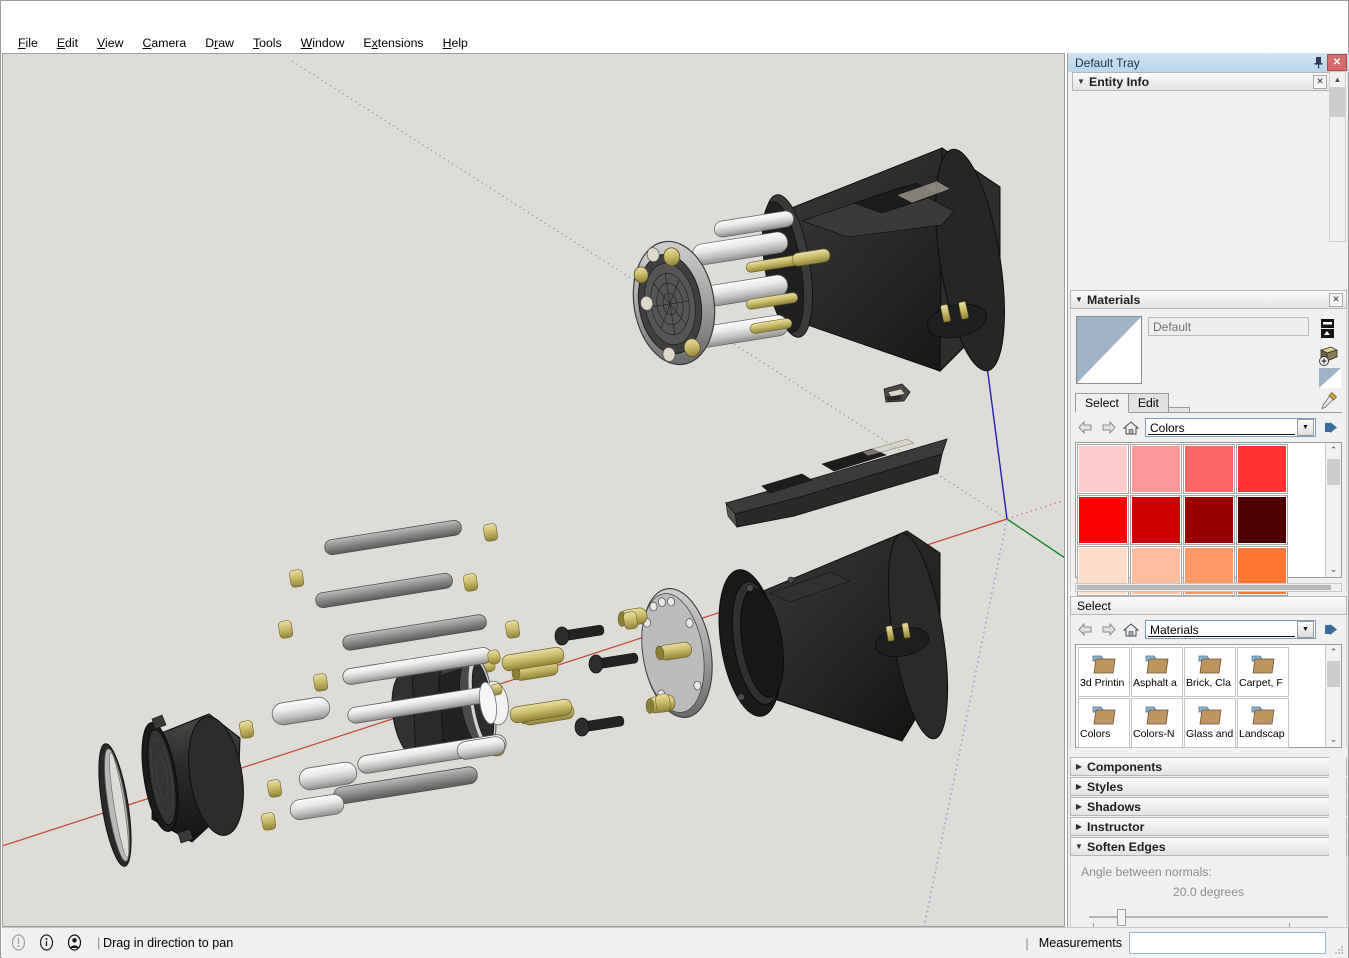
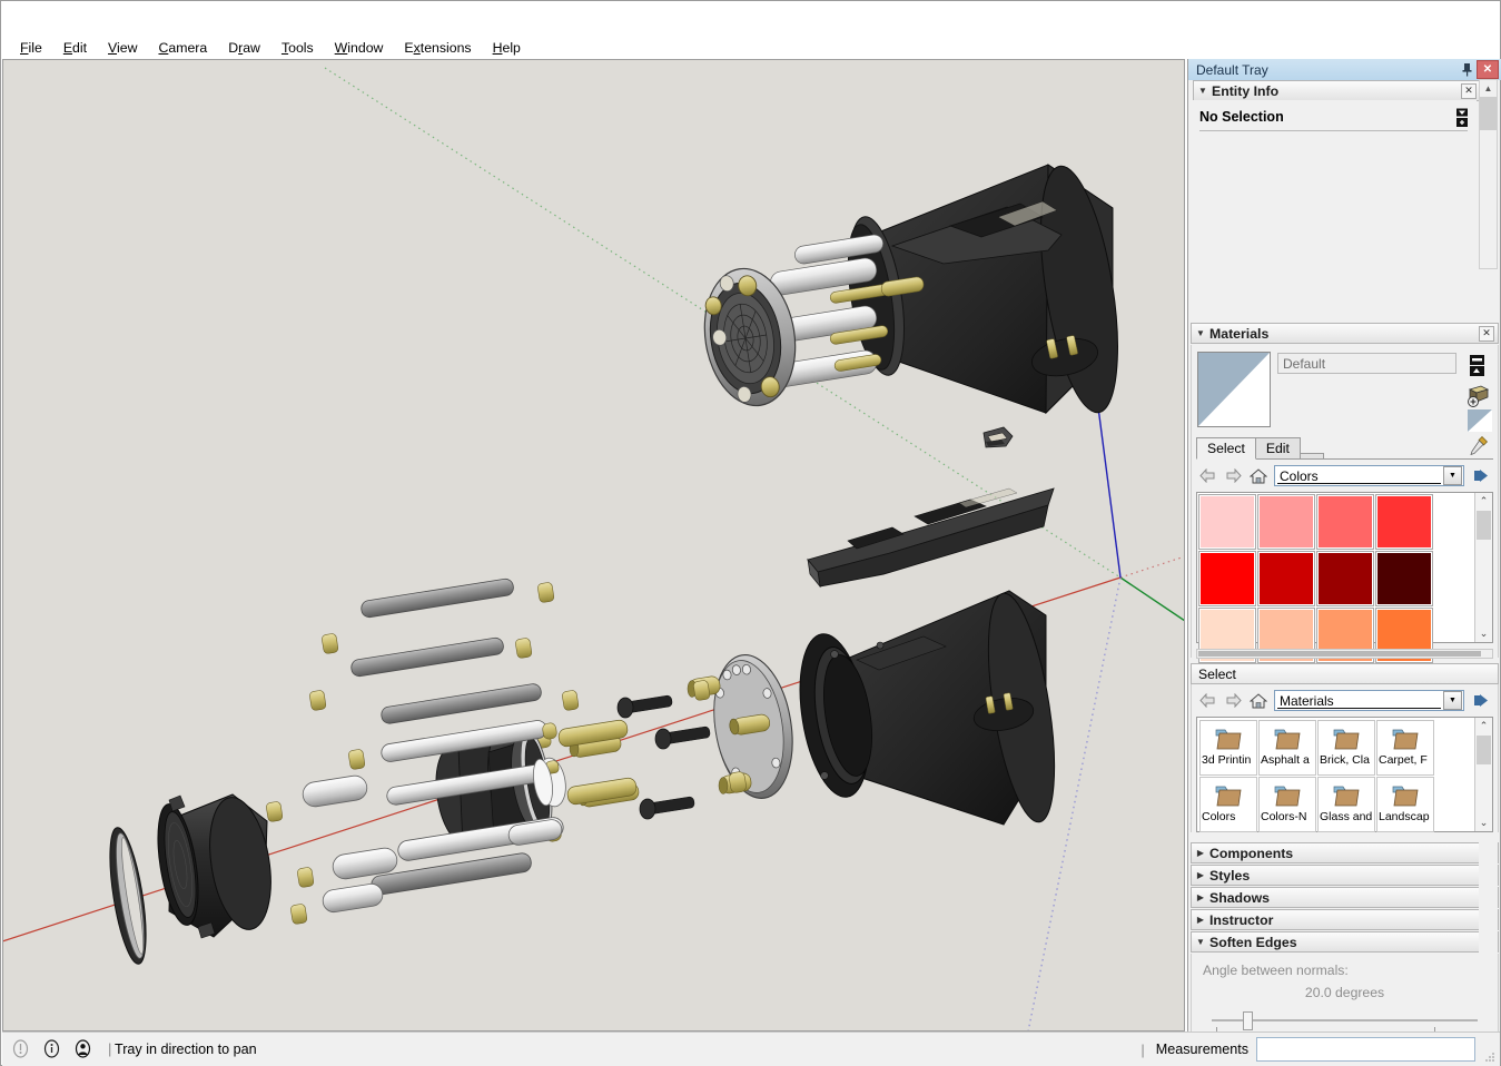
  File
  Edit
  View
  Camera
  Draw
  Tools
  Window
  Extensions
  Help
  Default Tray
  ✕
  ▼
  Entity Info
  ✕
+ No Selection
  ▲
  ▼
  Materials
  ✕
  Default
  Select
  Edit
  Colors
  ⌃
  ⌄
  Select
  Materials
  3d Printin
  Asphalt a
  Brick, Cla
  Carpet, F
  Colors
  Colors-N
  Glass and
  Landscap
  ⌃
  ⌄
  ▶
  Components
  ▶
  Styles
  ▶
  Shadows
  ▶
  Instructor
  ▼
  Soften Edges
  Angle between normals:
  20.0 degrees
  |
- Drag in direction to pan
+ Tray in direction to pan
  |
  Measurements
